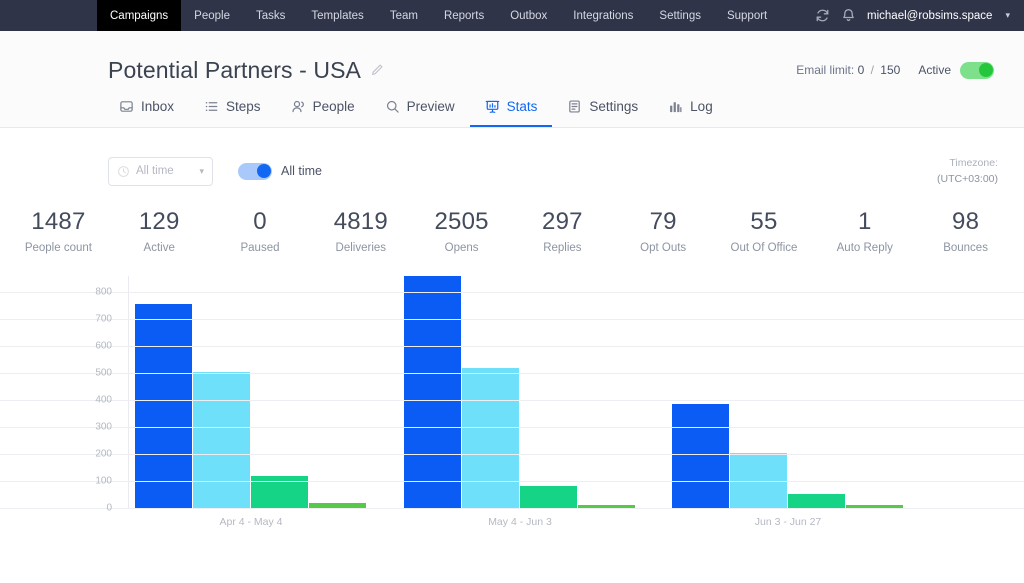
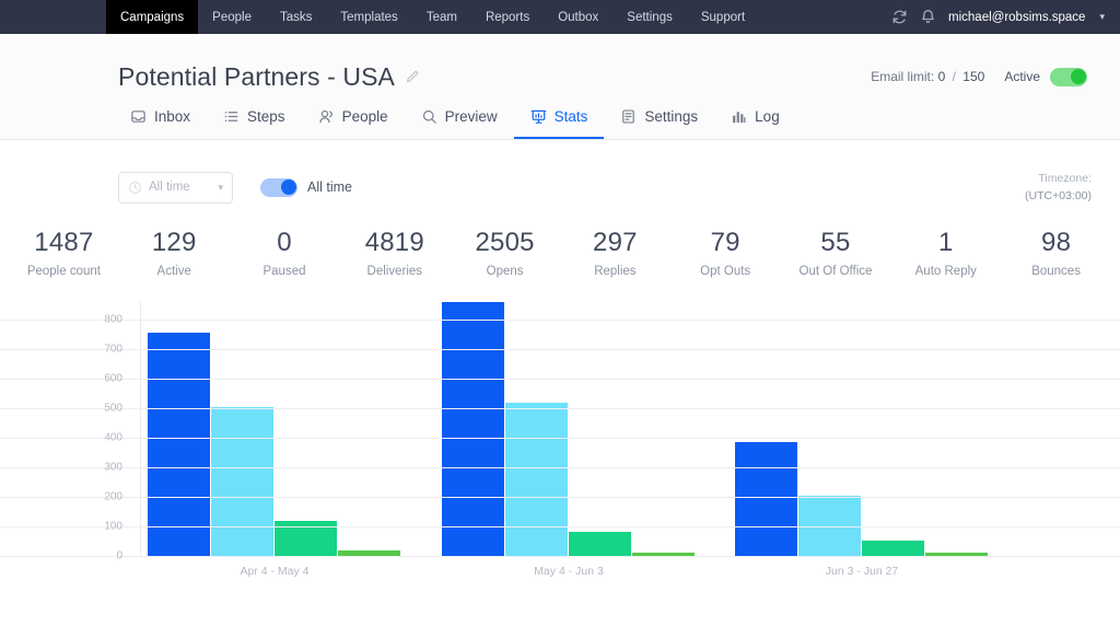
  Campaigns
  People
  Tasks
  Templates
  Team
  Reports
  Outbox
- Integrations
  Settings
  Support
  michael@robsims.space
  ▾
  Potential Partners - USA
  Email limit: 0 / 150
  Active
  Inbox
  Steps
  People
  Preview
  Stats
  Settings
  Log
  All time
  ▾
  All time
  Timezone:
  (UTC+03:00)
  1487
  People count
  129
  Active
  0
  Paused
  4819
  Deliveries
  2505
  Opens
  297
  Replies
  79
  Opt Outs
  55
  Out Of Office
  1
  Auto Reply
  98
  Bounces
  0
  100
  200
  300
  400
  500
  600
  700
  800
  Apr 4 - May 4
  May 4 - Jun 3
  Jun 3 - Jun 27
